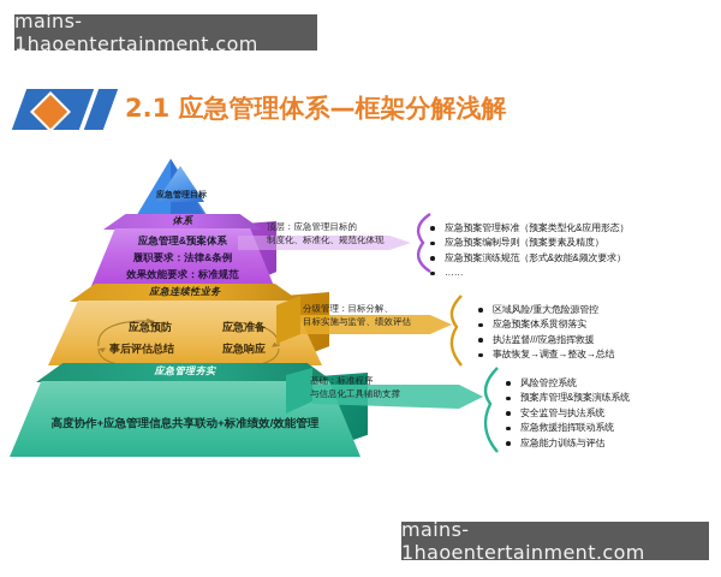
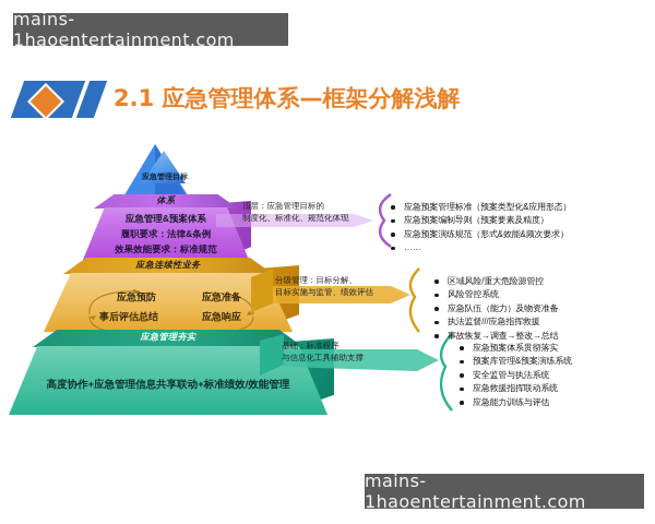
  mains-1haoentertainment.com
  mains-1haoentertainment.com
  2.1 应急管理体系—框架分解浅解
  体系
  应急管理&预案体系
  履职要求：法律&条例
  效果效能要求：标准规范
  应急连续性业务
  应急预防
  应急准备
  应急响应
  事后评估总结
  应急管理夯实
  高度协作+应急管理信息共享联动+标准绩效/效能管理
  顶层：应急管理目标的
  制度化、标准化、规范化体现
  分级管理：目标分解、
  目标实施与监管、绩效评估
  基础：标准程序
  与信息化工具辅助支撑
  应急预案管理标准（预案类型化&应用形态）
  应急预案编制导则（预案要素及精度）
  应急预案演练规范（形式&效能&频次要求）
  ……
  区域风险/重大危险源管控
- 应急预案体系贯彻落实
+ 风险管控系统
+ 应急队伍（能力）及物资准备
  执法监督///应急指挥救援
  事故恢复→调查→整改→总结
- 风险管控系统
+ 应急预案体系贯彻落实
  预案库管理&预案演练系统
  安全监管与执法系统
  应急救援指挥联动系统
  应急能力训练与评估
